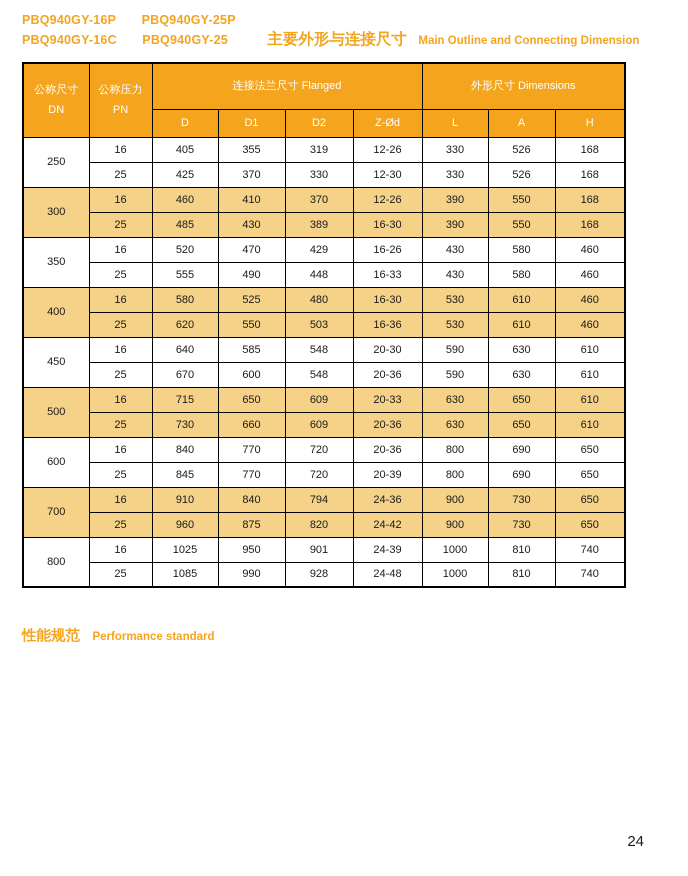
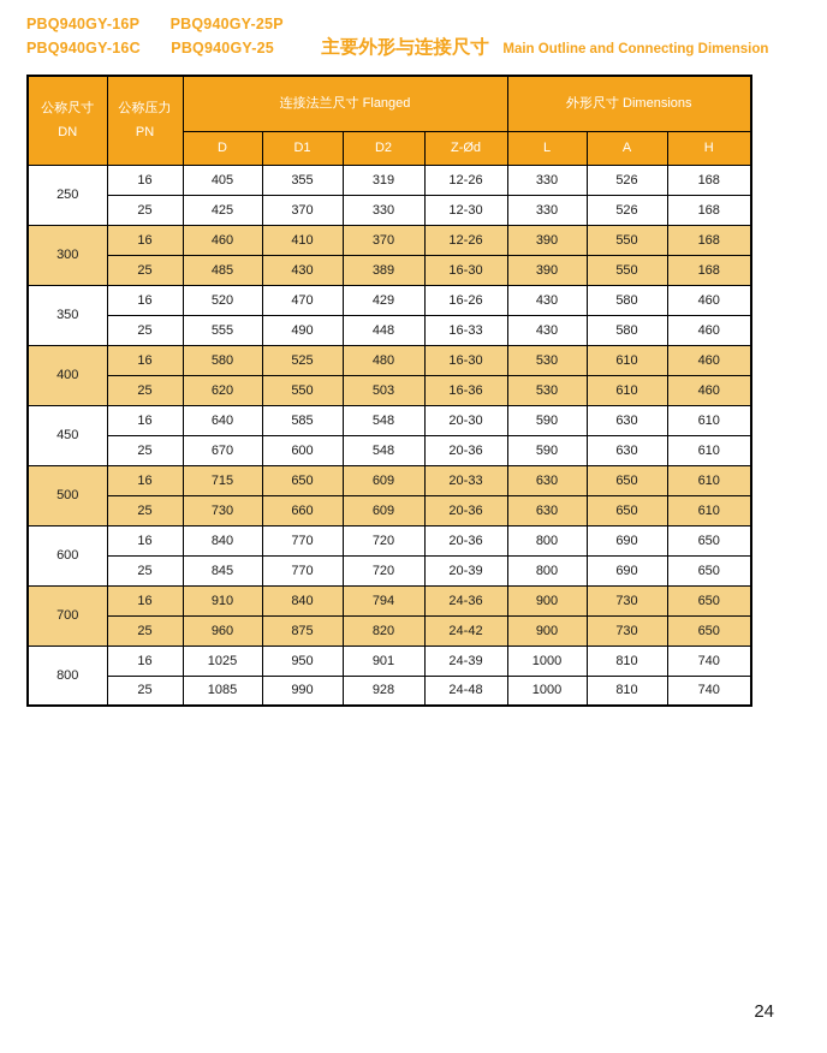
  PBQ940GY-16P PBQ940GY-25P
  PBQ940GY-16C PBQ940GY-25 主要外形与连接尺寸 Main Outline and Connecting Dimension
  公称尺寸 DN	公称压力 PN	连接法兰尺寸 Flanged	外形尺寸 Dimensions
  D	D1	D2	Z-Ød	L	A	H
  250	16	405	355	319	12-26	330	526	168
  25	425	370	330	12-30	330	526	168
  300	16	460	410	370	12-26	390	550	168
  25	485	430	389	16-30	390	550	168
  350	16	520	470	429	16-26	430	580	460
  25	555	490	448	16-33	430	580	460
  400	16	580	525	480	16-30	530	610	460
  25	620	550	503	16-36	530	610	460
  450	16	640	585	548	20-30	590	630	610
  25	670	600	548	20-36	590	630	610
  500	16	715	650	609	20-33	630	650	610
  25	730	660	609	20-36	630	650	610
  600	16	840	770	720	20-36	800	690	650
  25	845	770	720	20-39	800	690	650
  700	16	910	840	794	24-36	900	730	650
  25	960	875	820	24-42	900	730	650
  800	16	1025	950	901	24-39	1000	810	740
  25	1085	990	928	24-48	1000	810	740
- 性能规范 Performance standard
  24
